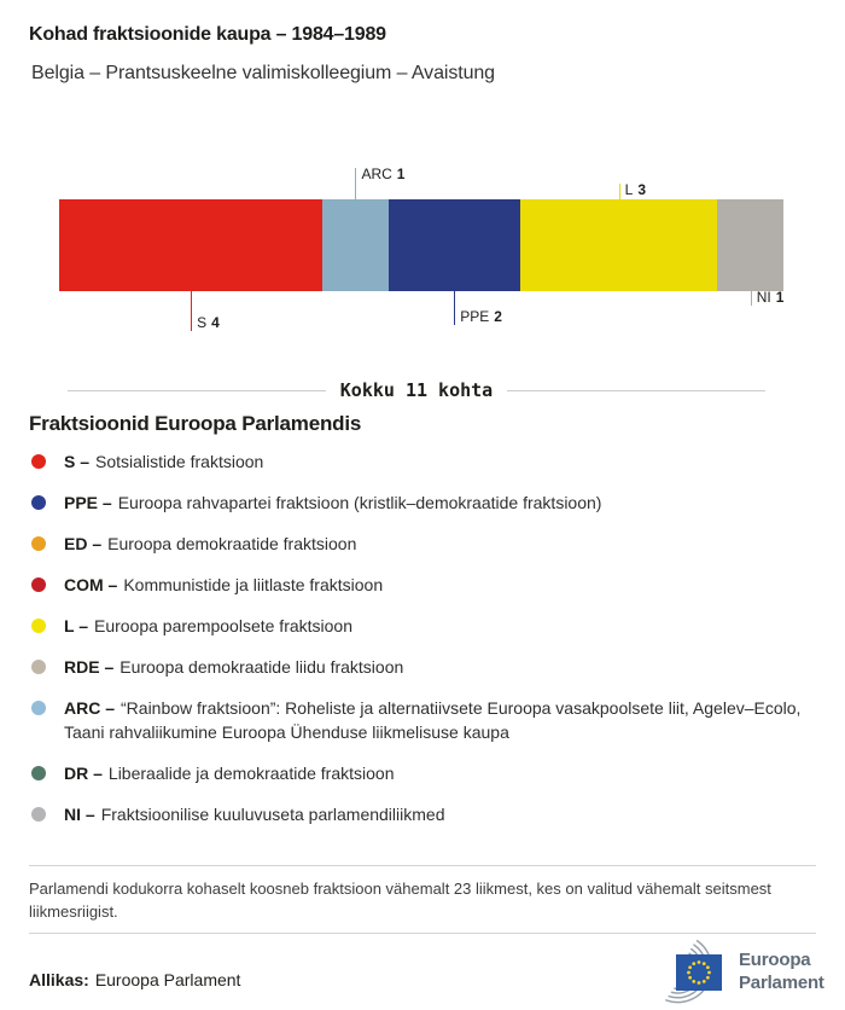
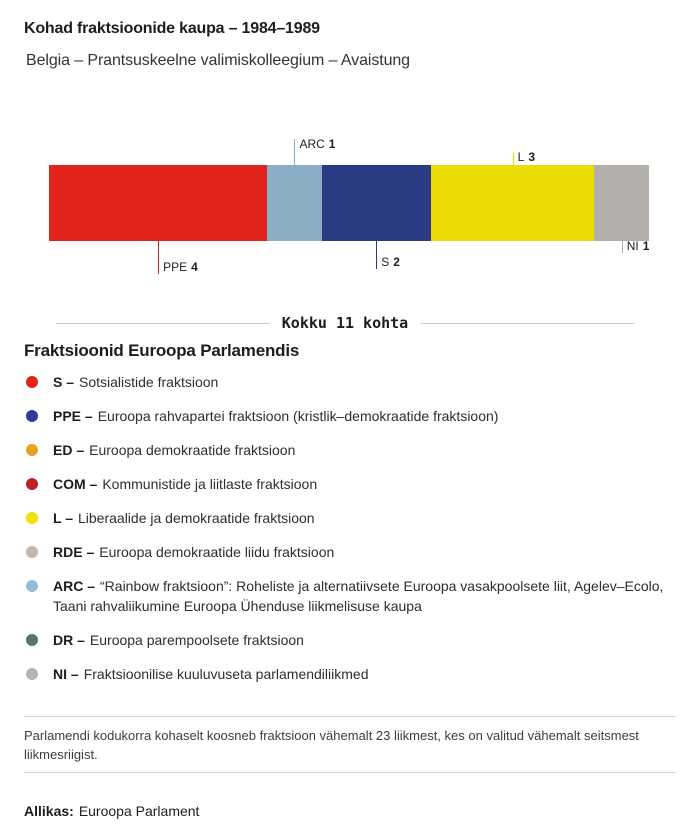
  Kohad fraktsioonide kaupa – 1984–1989
  Belgia – Prantsuskeelne valimiskolleegium – Avaistung
- S 4
+ PPE 4
  ARC 1
- PPE 2
+ S 2
  L 3
  NI 1
  Kokku 11 kohta
  Fraktsioonid Euroopa Parlamendis
  S – Sotsialistide fraktsioon
  PPE – Euroopa rahvapartei fraktsioon (kristlik–demokraatide fraktsioon)
  ED – Euroopa demokraatide fraktsioon
  COM – Kommunistide ja liitlaste fraktsioon
- L – Euroopa parempoolsete fraktsioon
+ L – Liberaalide ja demokraatide fraktsioon
  RDE – Euroopa demokraatide liidu fraktsioon
  ARC – “Rainbow fraktsioon”: Roheliste ja alternatiivsete Euroopa vasakpoolsete liit, Agelev–Ecolo, Taani rahvaliikumine Euroopa Ühenduse liikmelisuse kaupa
- DR – Liberaalide ja demokraatide fraktsioon
+ DR – Euroopa parempoolsete fraktsioon
  NI – Fraktsioonilise kuuluvuseta parlamendiliikmed
  Parlamendi kodukorra kohaselt koosneb fraktsioon vähemalt 23 liikmest, kes on valitud vähemalt seitsmest liikmesriigist.
  Allikas: Euroopa Parlament
- Euroopa
- Parlament
